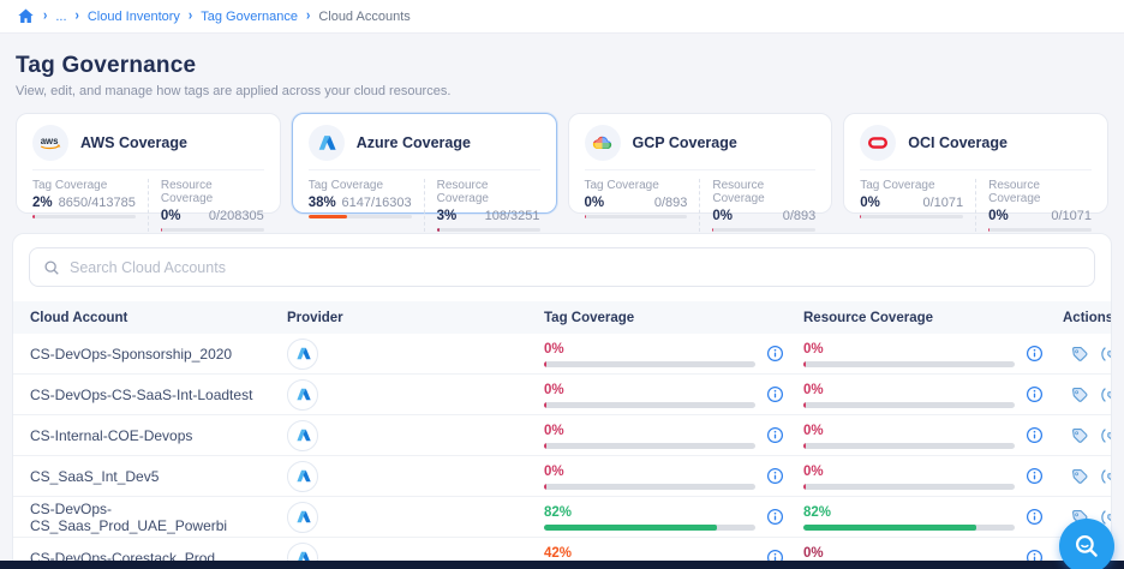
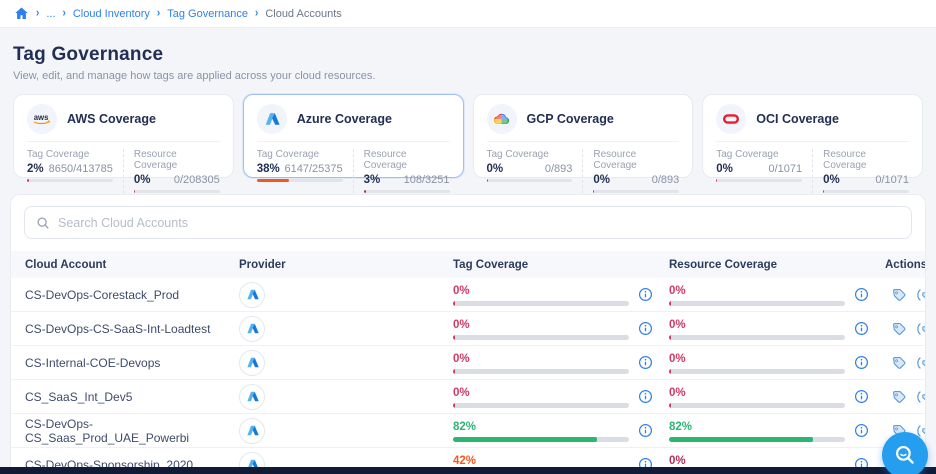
  ›
  ...
  ›
  Cloud Inventory
  ›
  Tag Governance
  ›
  Cloud Accounts
  Tag Governance
  View, edit, and manage how tags are applied across your cloud resources.
  aws
  AWS Coverage
  Tag Coverage
  2%
  8650/413785
  Resource Coverage
  0%
  0/208305
  Azure Coverage
  Tag Coverage
  38%
- 6147/16303
+ 6147/25375
  Resource Coverage
  3%
  108/3251
  GCP Coverage
  Tag Coverage
  0%
  0/893
  Resource Coverage
  0%
  0/893
  OCI Coverage
  Tag Coverage
  0%
  0/1071
  Resource Coverage
  0%
  0/1071
  Search Cloud Accounts
  Cloud Account
  Provider
  Tag Coverage
  Resource Coverage
  Actions
- CS-DevOps-Sponsorship_2020
+ CS-DevOps-Corestack_Prod
  0%
  0%
  CS-DevOps-CS-SaaS-Int-Loadtest
  0%
  0%
  CS-Internal-COE-Devops
  0%
  0%
  CS_SaaS_Int_Dev5
  0%
  0%
  CS-DevOps-CS_Saas_Prod_UAE_Powerbi
  82%
  82%
- CS-DevOps-Corestack_Prod
+ CS-DevOps-Sponsorship_2020
  42%
  0%
